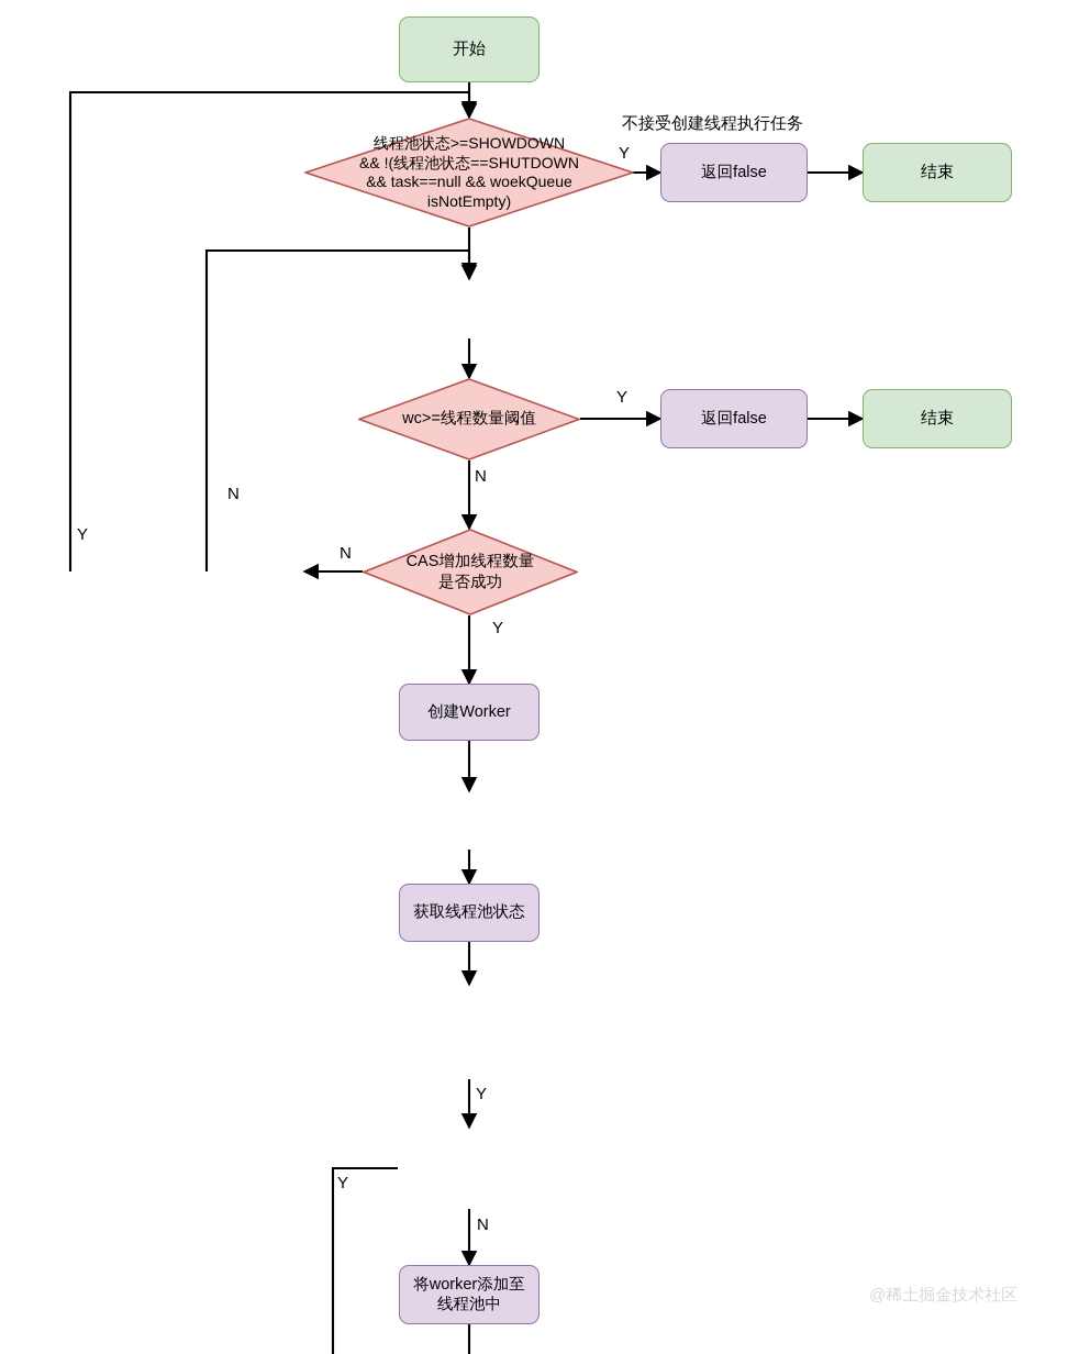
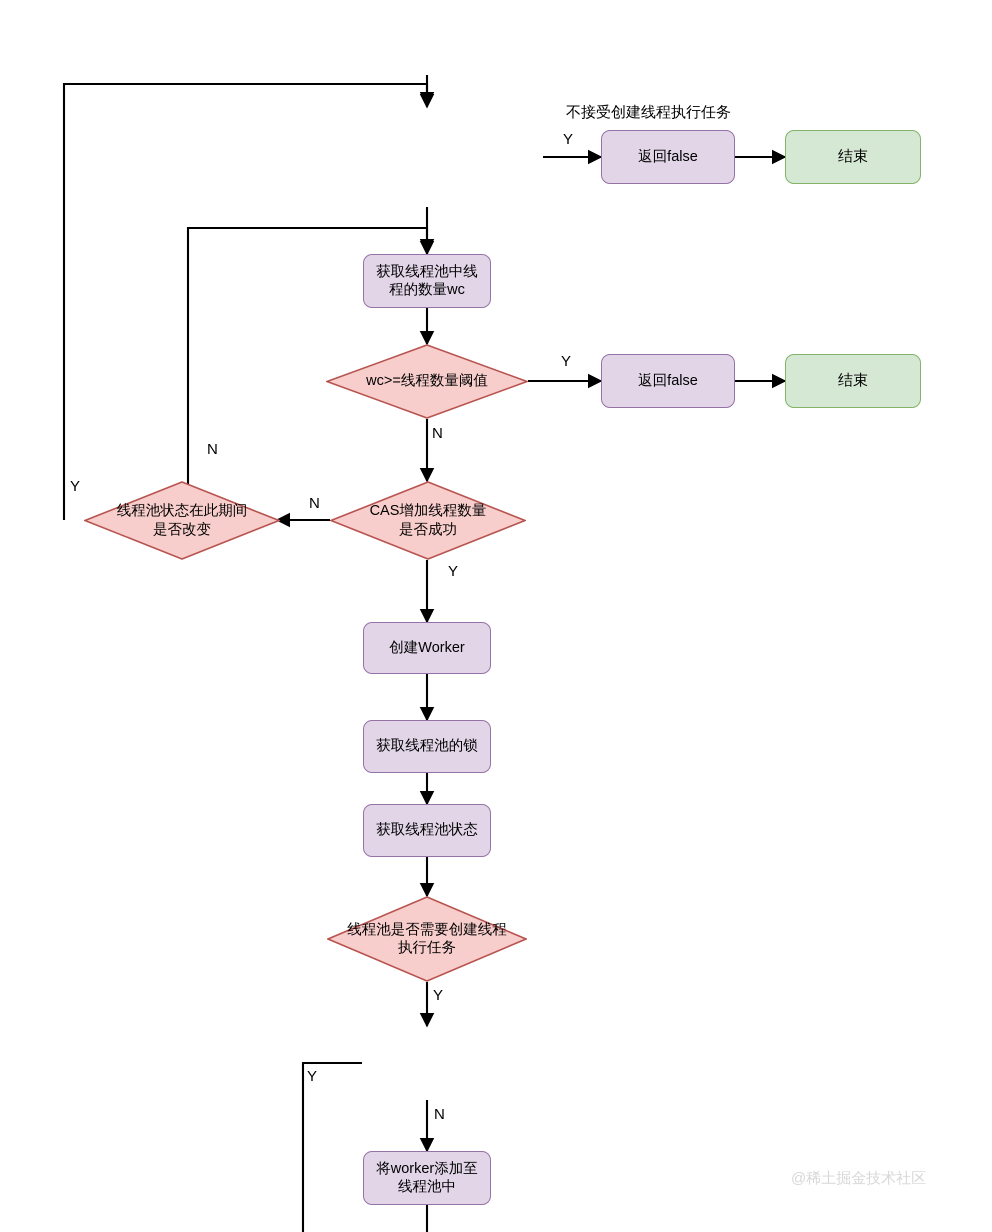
- 开始
- 线程池状态>=SHOWDOWN
- && !(线程池状态==SHUTDOWN
- && task==null && woekQueue
- isNotEmpty)
  返回false
  结束
+ 获取线程池中线
+ 程的数量wc
  wc>=线程数量阈值
  返回false
  结束
  CAS增加线程数量
  是否成功
+ 线程池状态在此期间
+ 是否改变
  创建Worker
+ 获取线程池的锁
  获取线程池状态
+ 线程池是否需要创建线程
+ 执行任务
  将worker添加至
  线程池中
  Y
  不接受创建线程执行任务
  Y
  N
  N
  Y
  N
  Y
  Y
  Y
  N
  @稀土掘金技术社区
